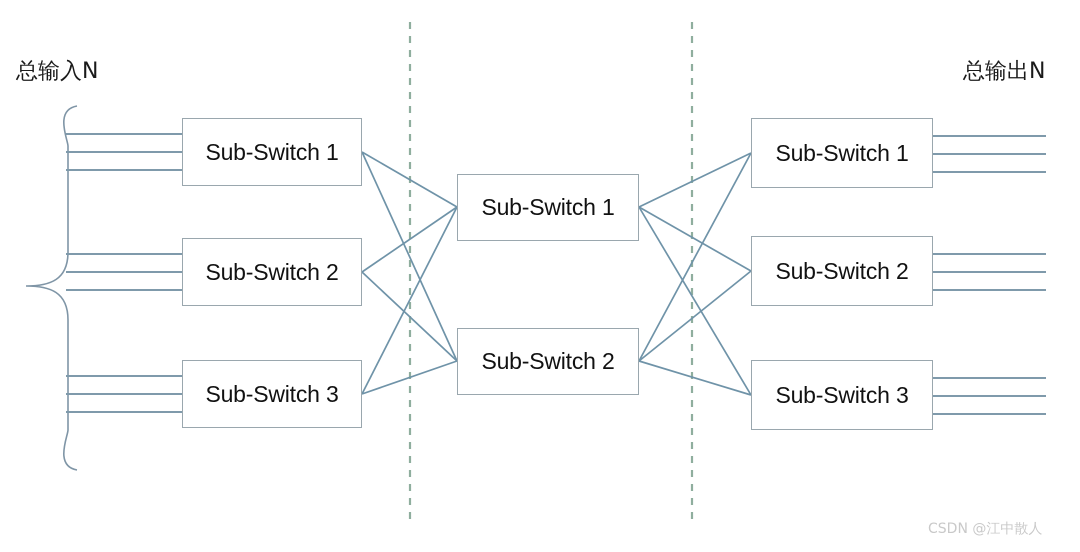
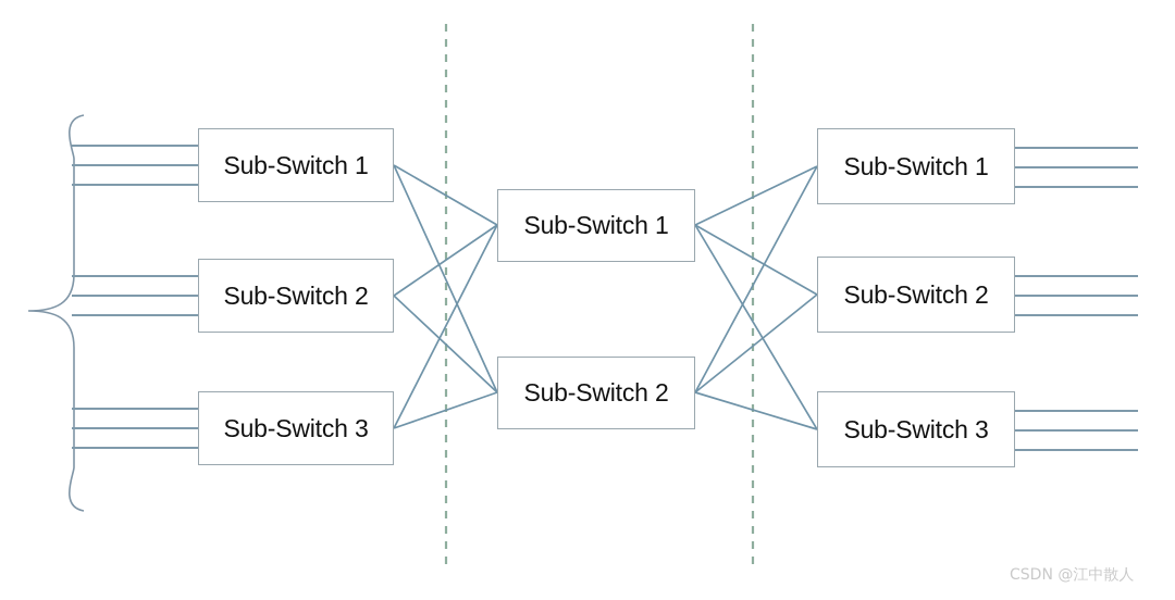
- 总输入N
- 总输出N
  Sub-Switch 1
  Sub-Switch 2
  Sub-Switch 3
  Sub-Switch 1
  Sub-Switch 2
  Sub-Switch 1
  Sub-Switch 2
  Sub-Switch 3
  CSDN @江中散人
